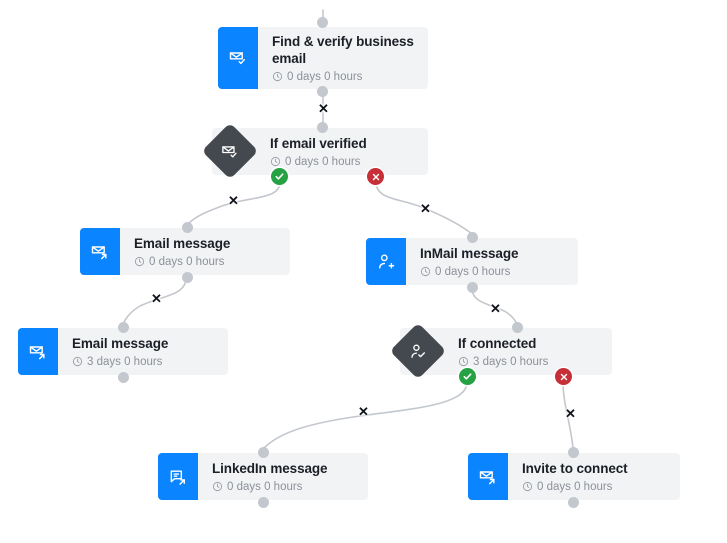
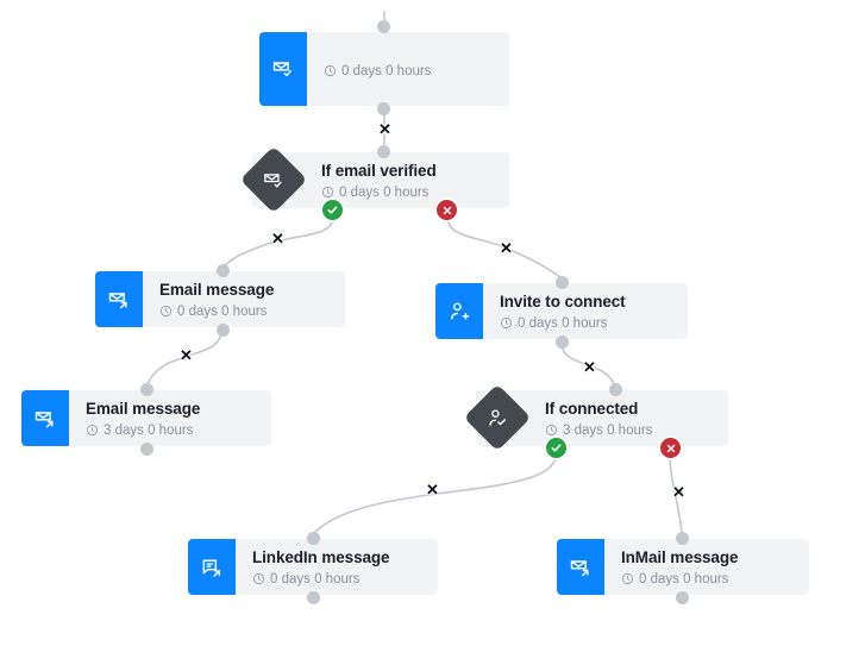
- Find & verify business email
  0 days 0 hours
  If email verified
  0 days 0 hours
  Email message
  0 days 0 hours
- InMail message
+ Invite to connect
  0 days 0 hours
  Email message
  3 days 0 hours
  If connected
  3 days 0 hours
  LinkedIn message
  0 days 0 hours
- Invite to connect
+ InMail message
  0 days 0 hours
  ✕
  ✕
  ✕
  ✕
  ✕
  ✕
  ✕
